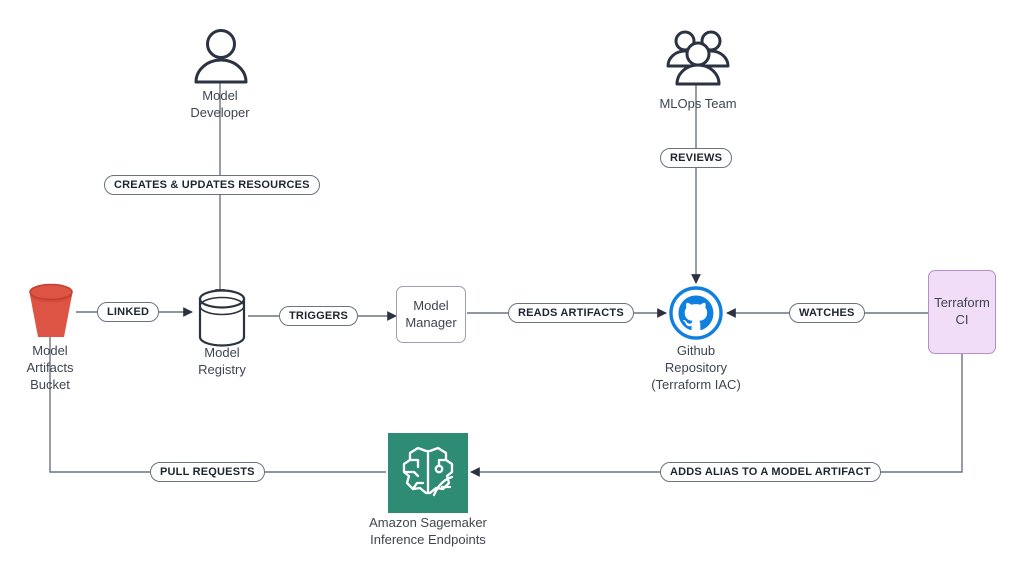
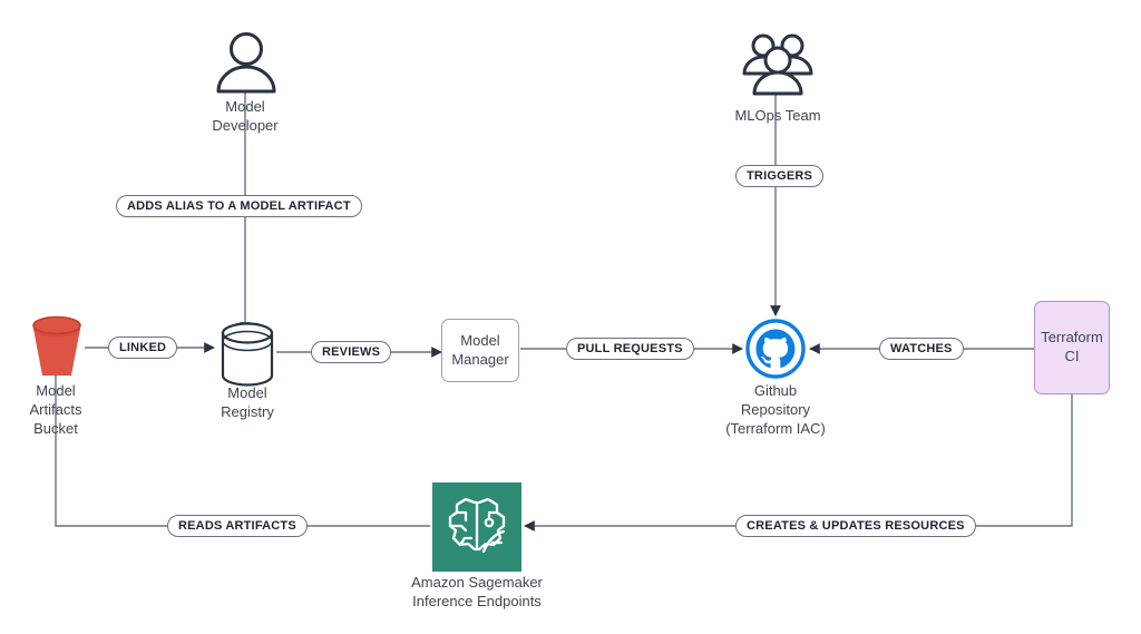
  Model
  Developer
  MLOps Team
  Model
  Artifacts
  Bucket
  Model
  Registry
  Model
  Manager
  Github
  Repository
  (Terraform IAC)
  Terraform
  CI
  Amazon Sagemaker
  Inference Endpoints
- CREATES & UPDATES RESOURCES
+ ADDS ALIAS TO A MODEL ARTIFACT
- REVIEWS
+ TRIGGERS
  LINKED
- TRIGGERS
+ REVIEWS
- READS ARTIFACTS
+ PULL REQUESTS
  WATCHES
- ADDS ALIAS TO A MODEL ARTIFACT
+ CREATES & UPDATES RESOURCES
- PULL REQUESTS
+ READS ARTIFACTS
